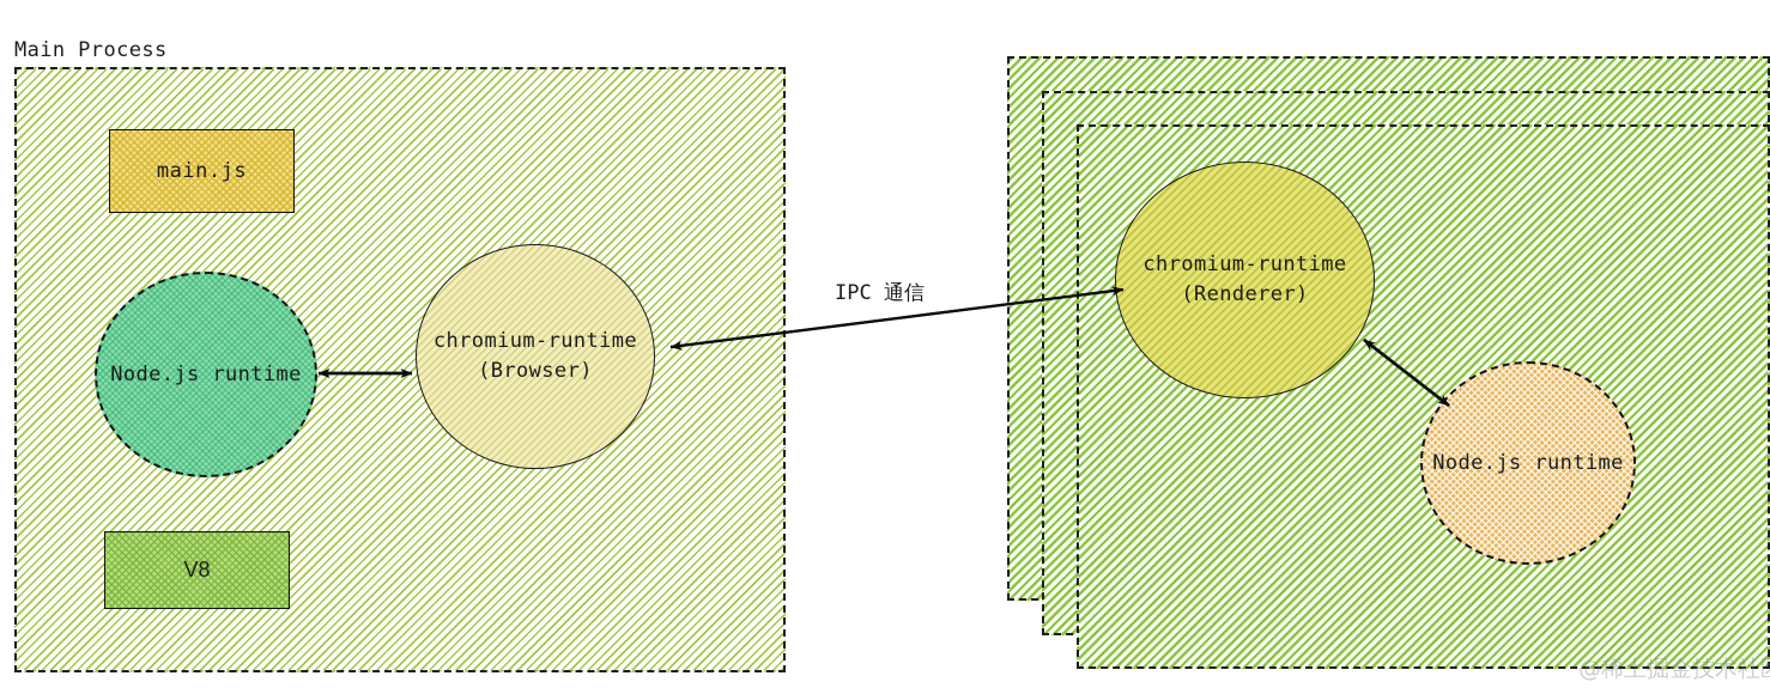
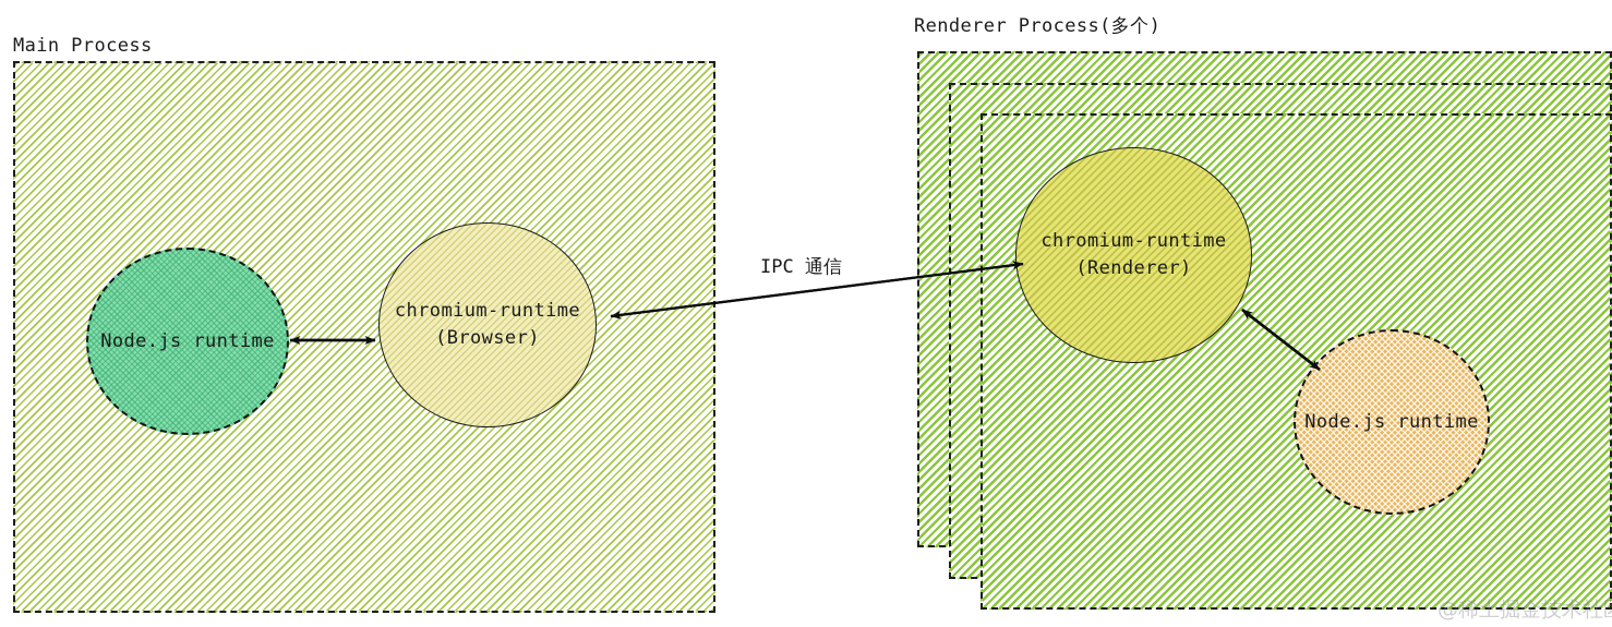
  Main Process
- main.js
- V8
  Node.js runtime
  chromium-runtime
  (Browser)
+ Renderer Process(多个)
  chromium-runtime
  (Renderer)
  Node.js runtime
  IPC 通信
  @稀土掘金技术社
